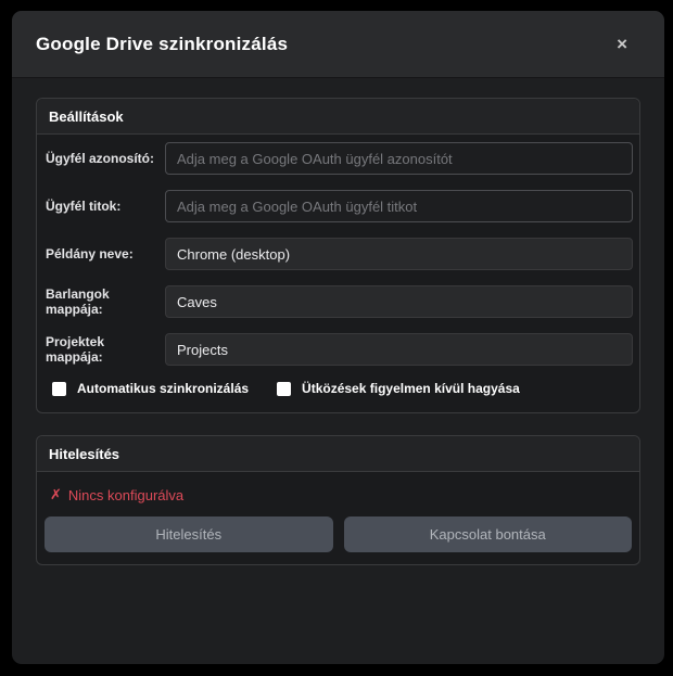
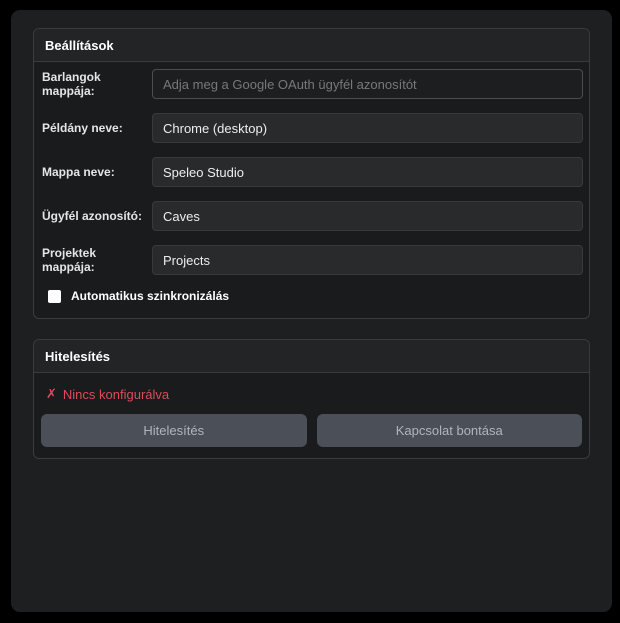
- Google Drive szinkronizálás
- ×
  Beállítások
- Ügyfél azonosító:
+ Barlangok mappája:
  Adja meg a Google OAuth ügyfél azonosítót
- Ügyfél titok:
- Adja meg a Google OAuth ügyfél titkot
  Példány neve:
  Chrome (desktop)
+ Mappa neve:
+ Speleo Studio
- Barlangok mappája:
+ Ügyfél azonosító:
  Caves
  Projektek mappája:
  Projects
  Automatikus szinkronizálás
- Ütközések figyelmen kívül hagyása
  Hitelesítés
  ✗
  Nincs konfigurálva
  Hitelesítés
  Kapcsolat bontása
